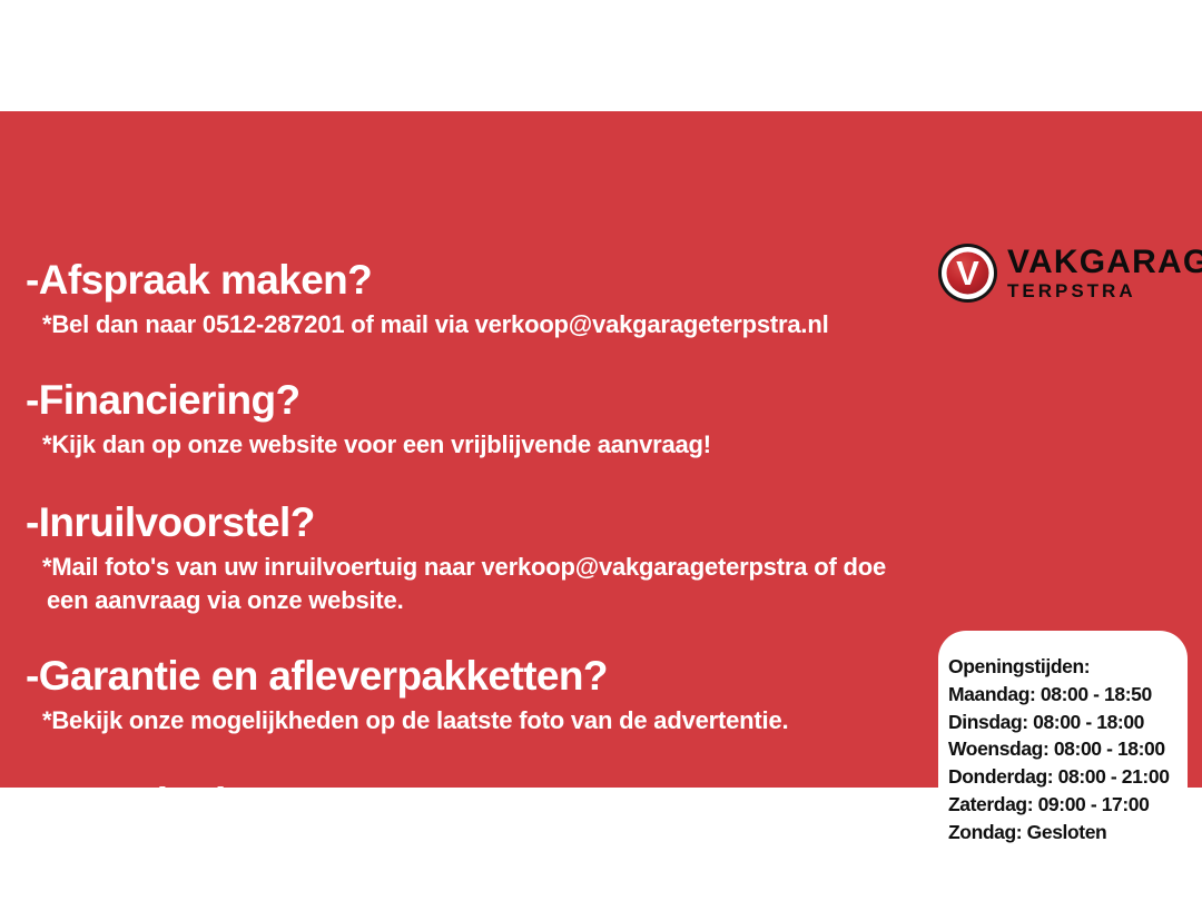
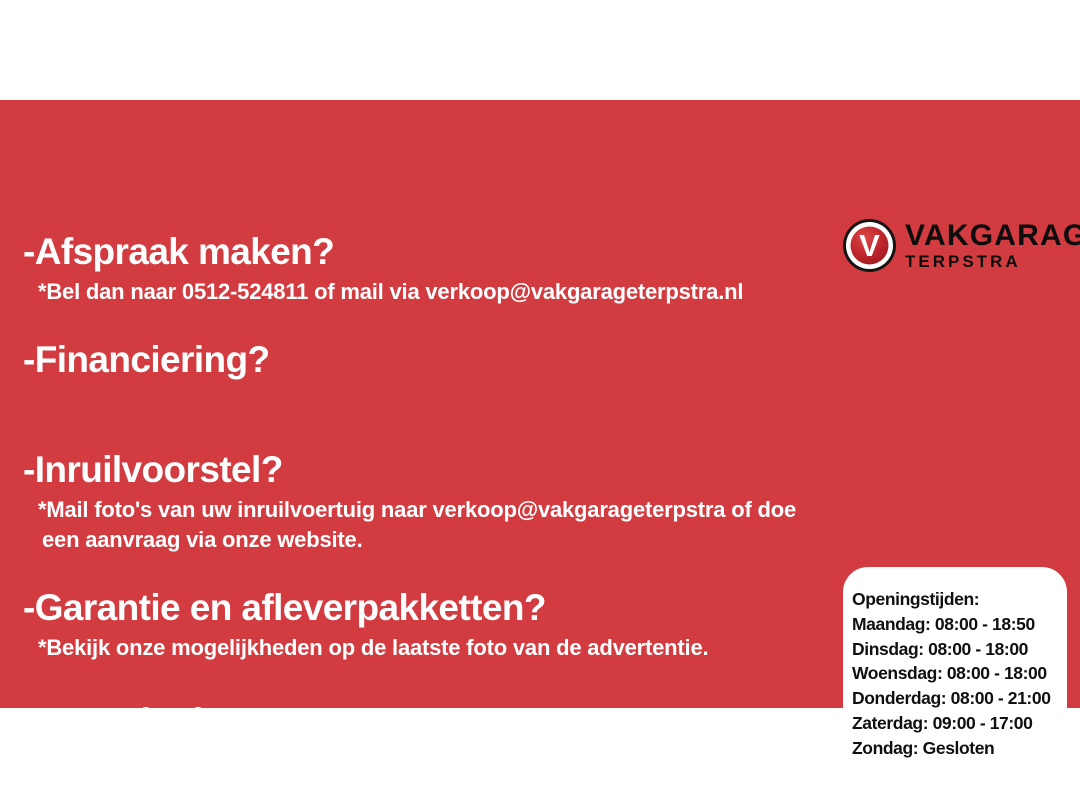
  V
  VAKGARAG
  TERPSTRA
  -Afspraak maken?
- *Bel dan naar 0512-287201 of mail via verkoop@vakgarageterpstra.nl
+ *Bel dan naar 0512-524811 of mail via verkoop@vakgarageterpstra.nl
  -Financiering?
- *Kijk dan op onze website voor een vrijblijvende aanvraag!
  -Inruilvoorstel?
  *Mail foto's van uw inruilvoertuig naar verkoop@vakgarageterpstra of doe
  een aanvraag via onze website.
  -Garantie en afleverpakketten?
  *Bekijk onze mogelijkheden op de laatste foto van de advertentie.
  -Bezoekadres?
  Openingstijden:
  Maandag: 08:00 - 18:50
  Dinsdag: 08:00 - 18:00
  Woensdag: 08:00 - 18:00
  Donderdag: 08:00 - 21:00
  Zaterdag: 09:00 - 17:00
  Zondag: Gesloten
